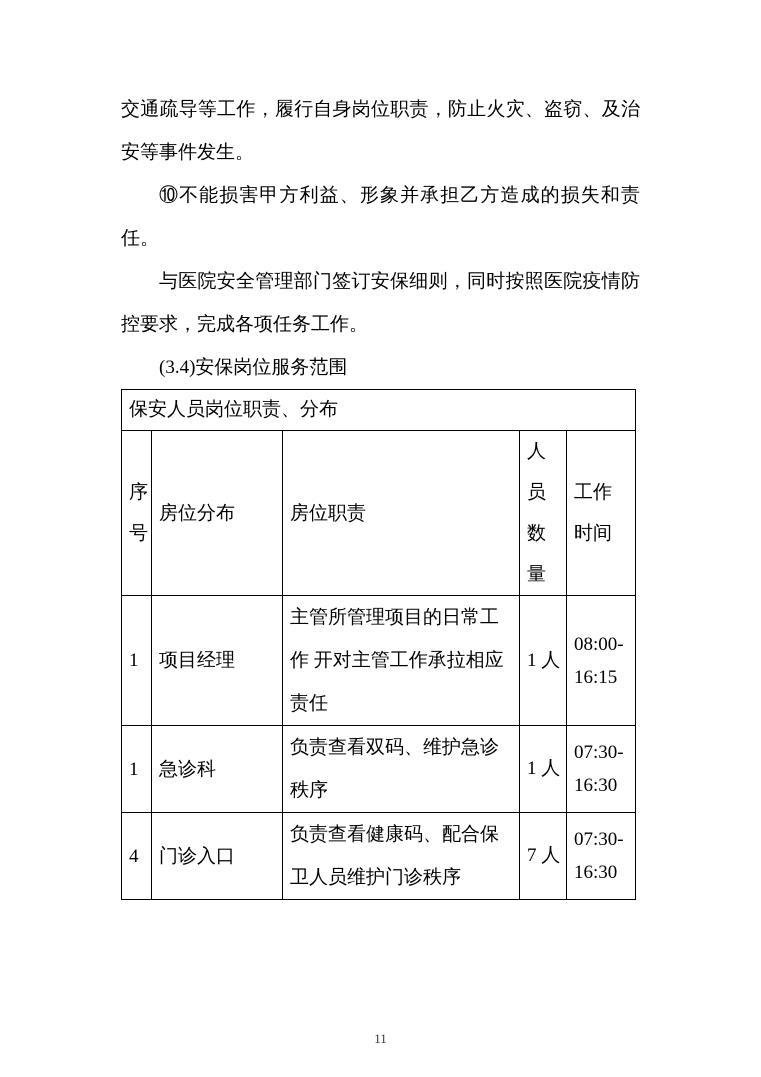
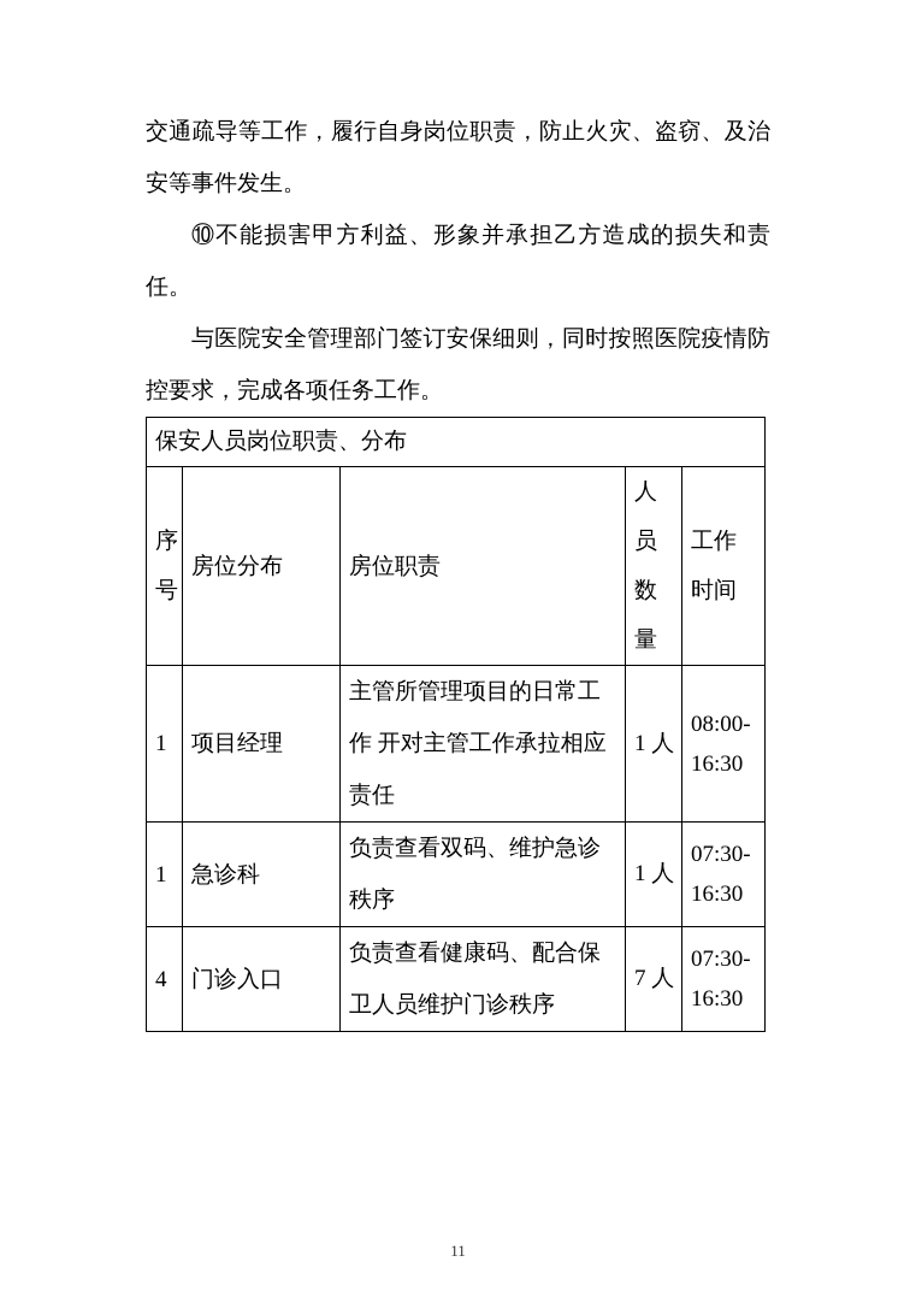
  交通疏导等工作，履行自身岗位职责，防止火灾、盗窃、及治安等事件发生。
  ⑩不能损害甲方利益、形象并承担乙方造成的损失和责任。
  与医院安全管理部门签订安保细则，同时按照医院疫情防控要求，完成各项任务工作。
- (3.4)安保岗位服务范围
  保安人员岗位职责、分布
  序 号	房位分布	房位职责	人 员 数 量	工作 时间
- 1	项目经理	主管所管理项目的日常工作 开对主管工作承拉相应责任	1 人	08:00- 16:15
+ 1	项目经理	主管所管理项目的日常工作 开对主管工作承拉相应责任	1 人	08:00- 16:30
  1	急诊科	负责查看双码、维护急诊秩序	1 人	07:30- 16:30
  4	门诊入口	负责查看健康码、配合保卫人员维护门诊秩序	7 人	07:30- 16:30
  11
